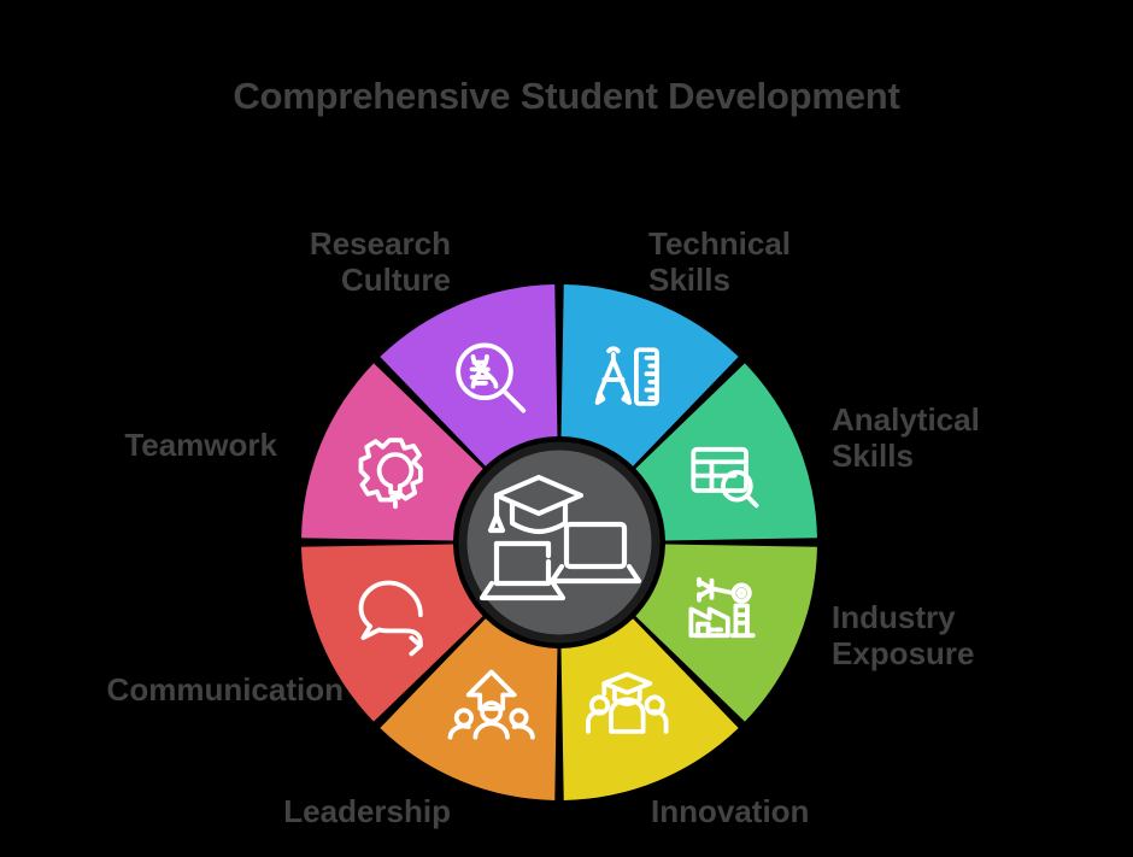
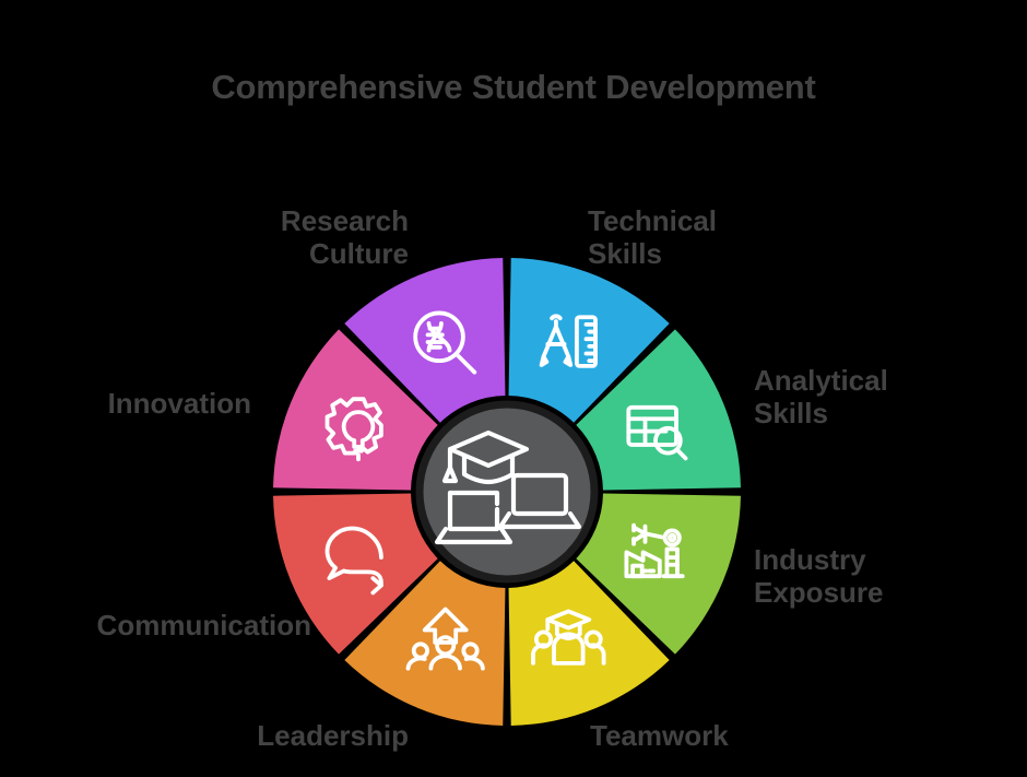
  Comprehensive Student Development
  Research
  Culture
  Technical
  Skills
  Analytical
  Skills
  Industry
  Exposure
- Innovation
+ Teamwork
  Leadership
  Communication
- Teamwork
+ Innovation
